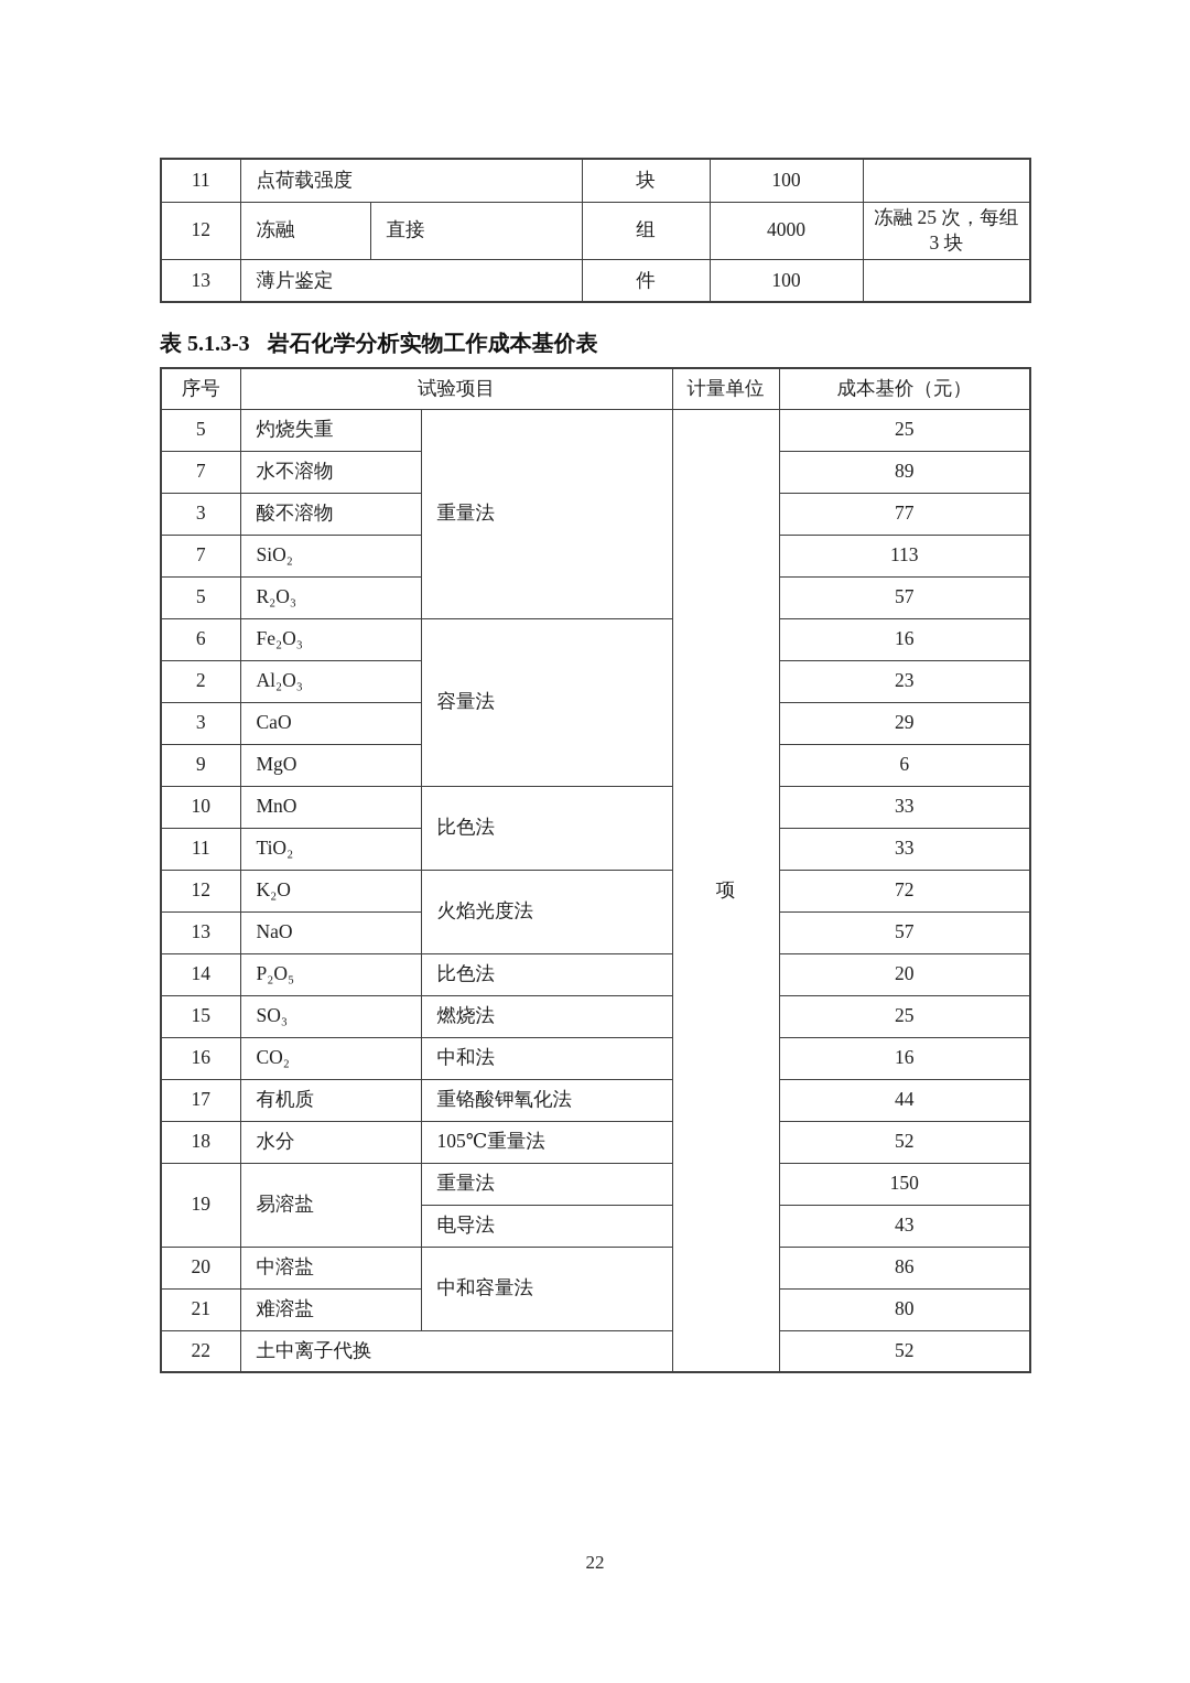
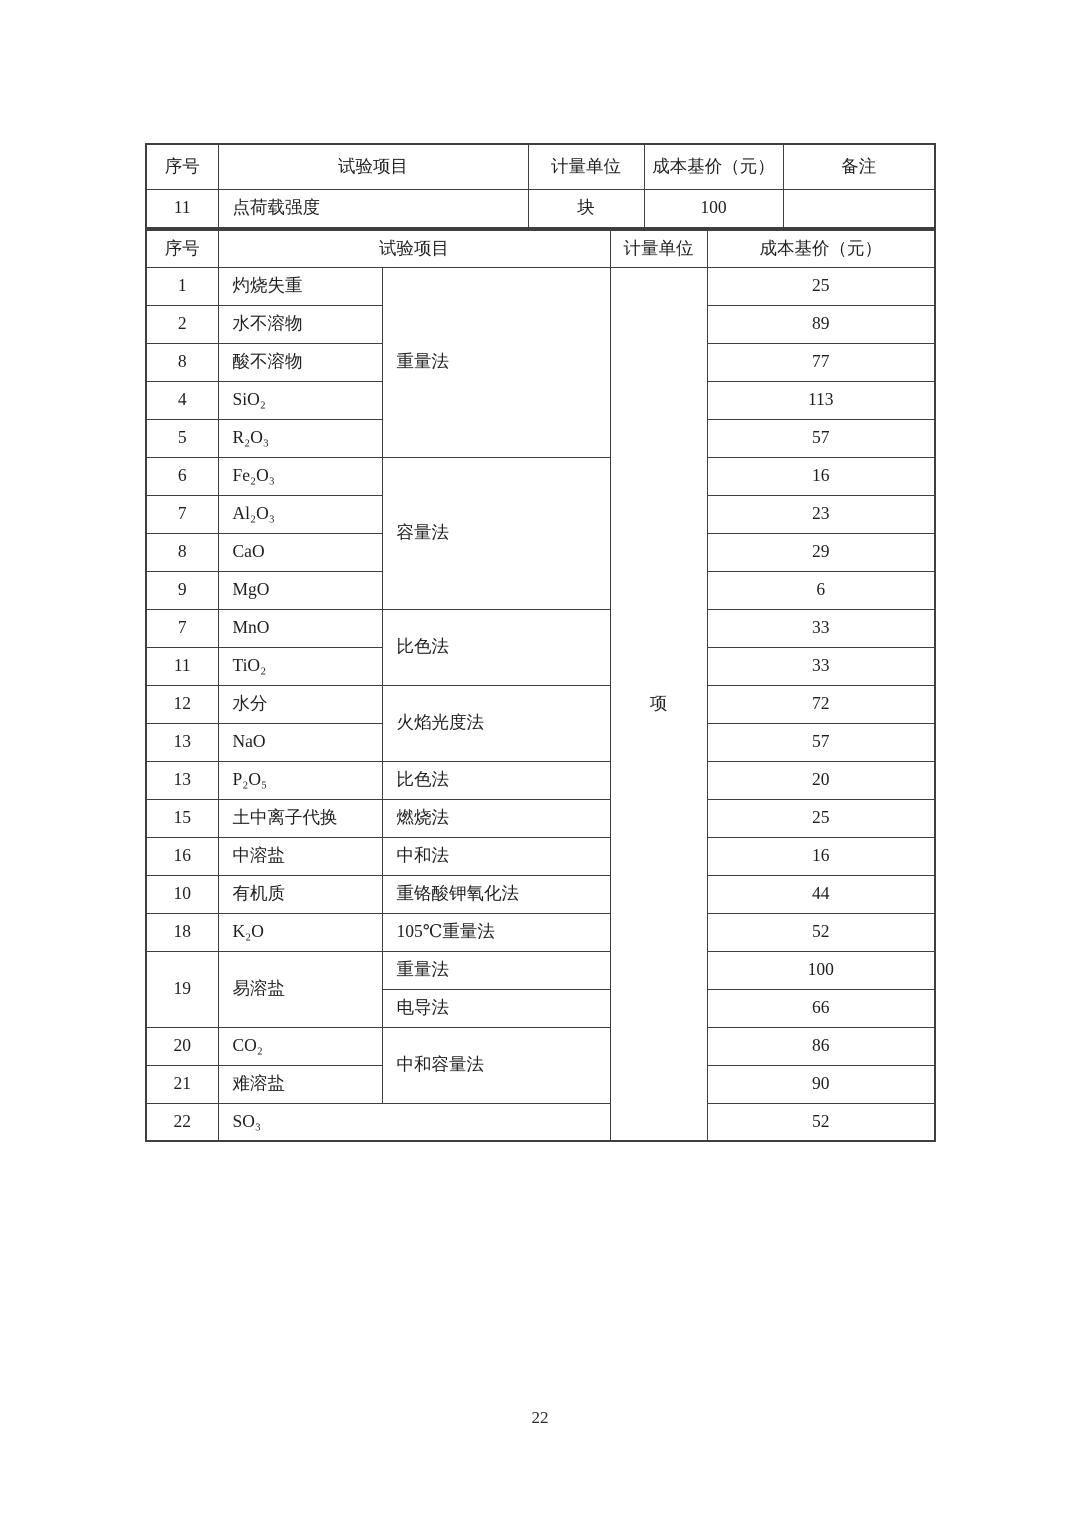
+ 序号	试验项目	计量单位	成本基价（元）	备注
  11	点荷载强度	块	100
- 12	冻融	直接	组	4000	冻融 25 次，每组 3 块
- 13	薄片鉴定	件	100
- 表 5.1.3-3 岩石化学分析实物工作成本基价表
  序号	试验项目	计量单位	成本基价（元）
- 5	灼烧失重	重量法	项	25
+ 1	灼烧失重	重量法	项	25
- 7	水不溶物	89
+ 2	水不溶物	89
- 3	酸不溶物	77
+ 8	酸不溶物	77
- 7	SiO₂	113
+ 4	SiO₂	113
  5	R₂O₃	57
  6	Fe₂O₃	容量法	16
- 2	Al₂O₃	23
+ 7	Al₂O₃	23
- 3	CaO	29
+ 8	CaO	29
  9	MgO	6
- 10	MnO	比色法	33
+ 7	MnO	比色法	33
  11	TiO₂	33
- 12	K₂O	火焰光度法	72
+ 12	水分	火焰光度法	72
  13	NaO	57
- 14	P₂O₅	比色法	20
+ 13	P₂O₅	比色法	20
- 15	SO₃	燃烧法	25
+ 15	土中离子代换	燃烧法	25
- 16	CO₂	中和法	16
+ 16	中溶盐	中和法	16
- 17	有机质	重铬酸钾氧化法	44
+ 10	有机质	重铬酸钾氧化法	44
- 18	水分	105℃重量法	52
+ 18	K₂O	105℃重量法	52
- 19	易溶盐	重量法	150
+ 19	易溶盐	重量法	100
- 电导法	43
+ 电导法	66
- 20	中溶盐	中和容量法	86
+ 20	CO₂	中和容量法	86
- 21	难溶盐	80
+ 21	难溶盐	90
- 22	土中离子代换	52
+ 22	SO₃	52
  22
